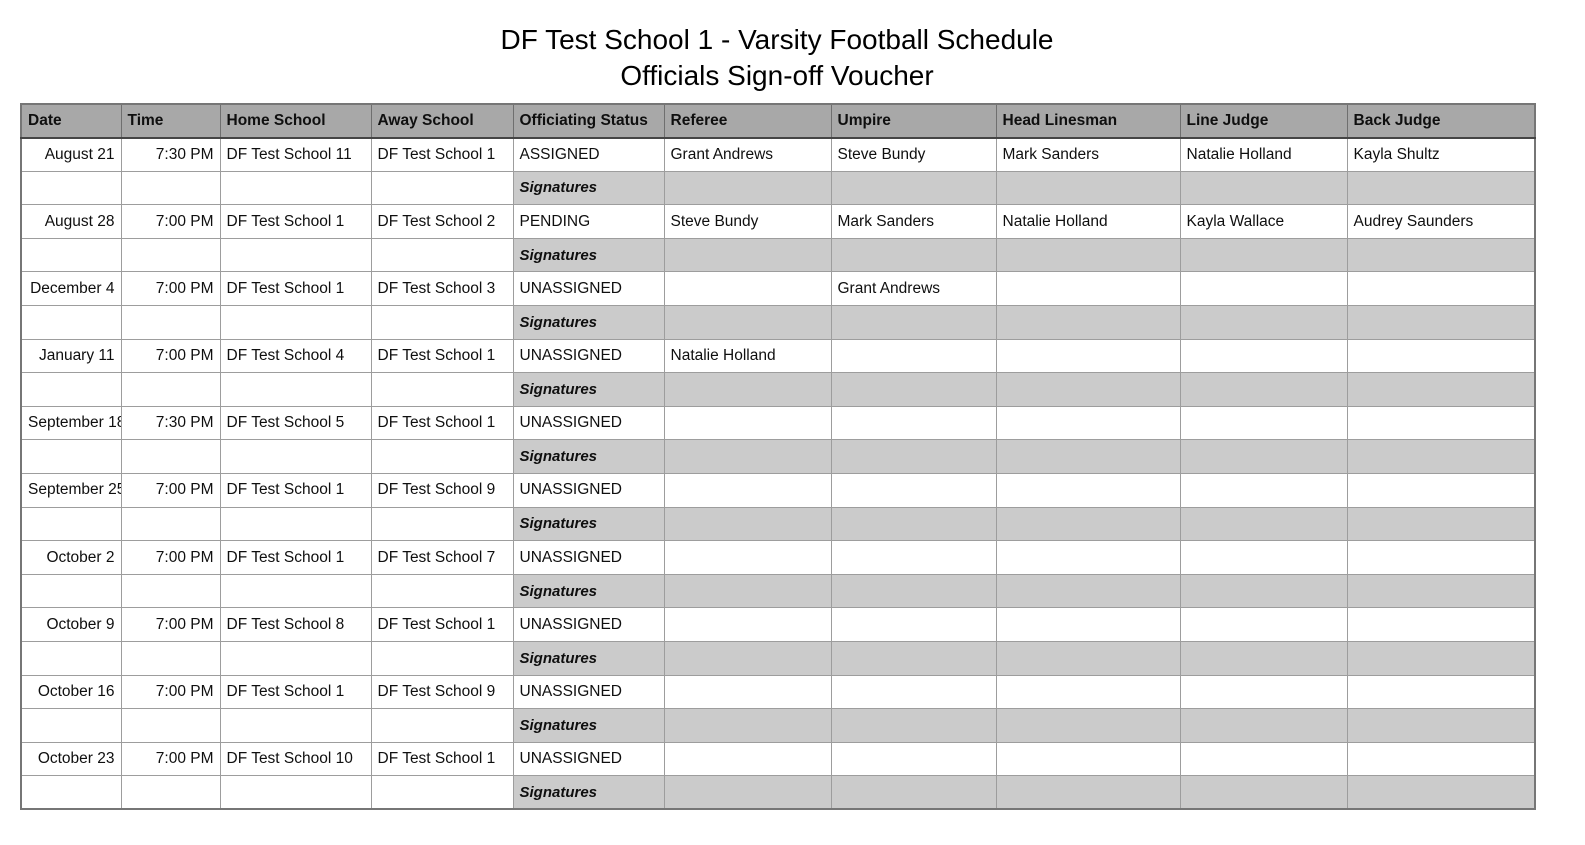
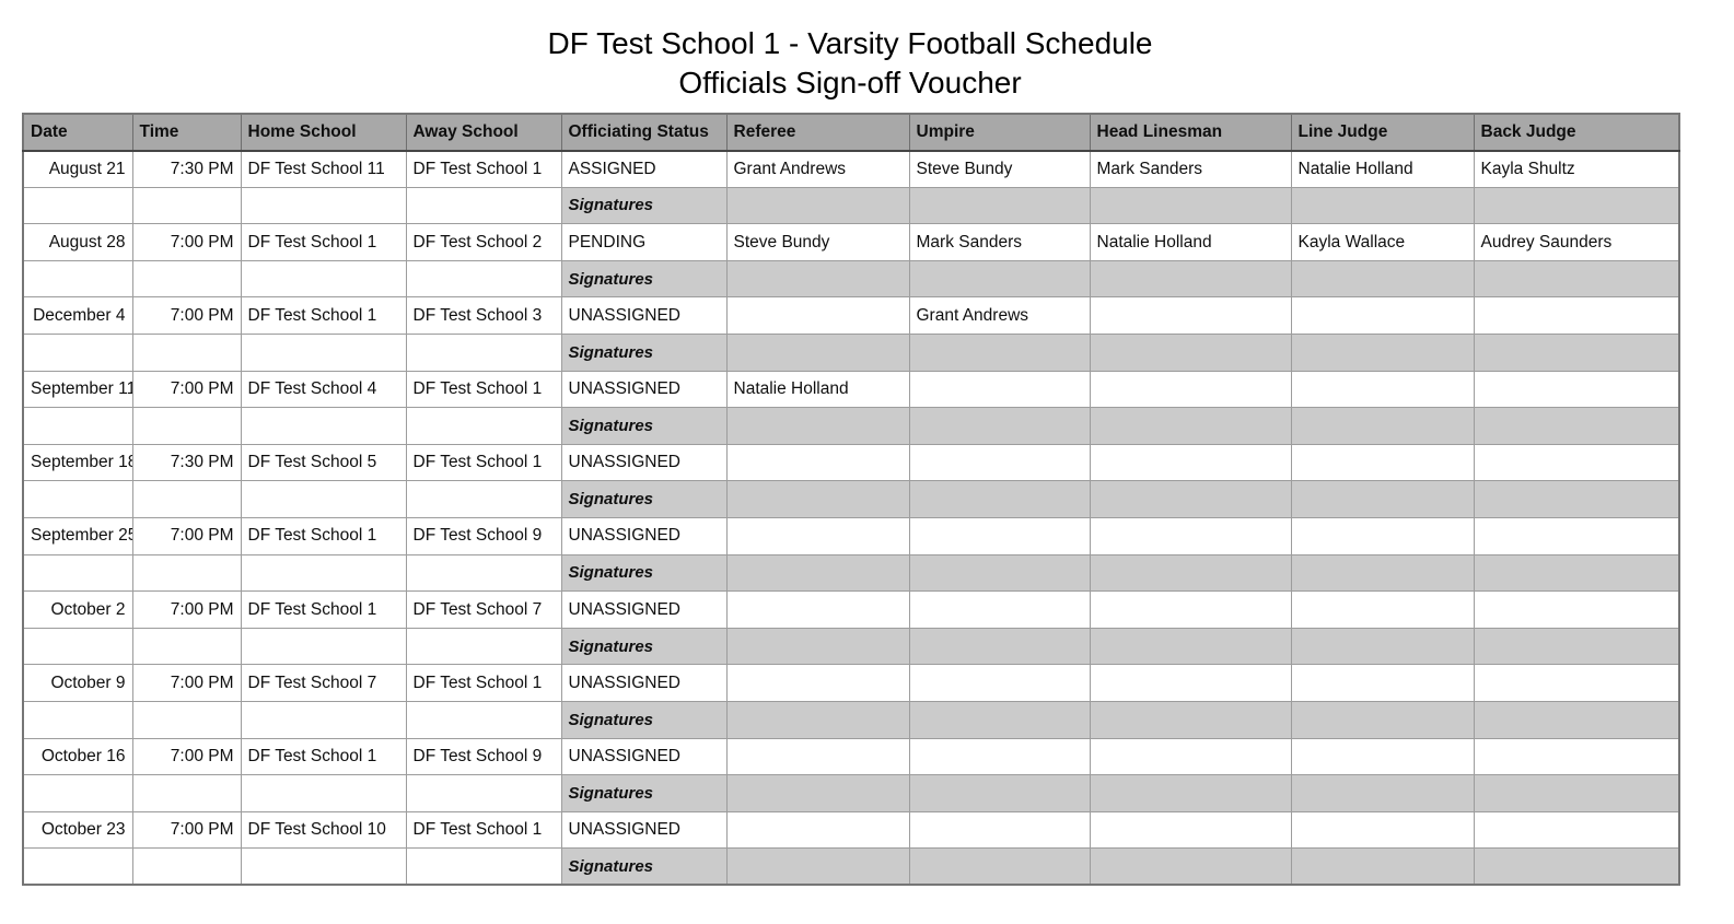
  DF Test School 1 - Varsity Football Schedule
  Officials Sign-off Voucher
  Date	Time	Home School	Away School	Officiating Status	Referee	Umpire	Head Linesman	Line Judge	Back Judge
  August 21	7:30 PM	DF Test School 11	DF Test School 1	ASSIGNED	Grant Andrews	Steve Bundy	Mark Sanders	Natalie Holland	Kayla Shultz
  				Signatures
  August 28	7:00 PM	DF Test School 1	DF Test School 2	PENDING	Steve Bundy	Mark Sanders	Natalie Holland	Kayla Wallace	Audrey Saunders
  				Signatures
  December 4	7:00 PM	DF Test School 1	DF Test School 3	UNASSIGNED		Grant Andrews
  				Signatures
- January 11	7:00 PM	DF Test School 4	DF Test School 1	UNASSIGNED	Natalie Holland
+ September 11	7:00 PM	DF Test School 4	DF Test School 1	UNASSIGNED	Natalie Holland
  				Signatures
  September 1	7:30 PM	DF Test School 5	DF Test School 1	UNASSIGNED
  				Signatures
  September 2	7:00 PM	DF Test School 1	DF Test School 9	UNASSIGNED
  				Signatures
  October 2	7:00 PM	DF Test School 1	DF Test School 7	UNASSIGNED
  				Signatures
- October 9	7:00 PM	DF Test School 8	DF Test School 1	UNASSIGNED
+ October 9	7:00 PM	DF Test School 7	DF Test School 1	UNASSIGNED
  				Signatures
  October 16	7:00 PM	DF Test School 1	DF Test School 9	UNASSIGNED
  				Signatures
  October 23	7:00 PM	DF Test School 10	DF Test School 1	UNASSIGNED
  				Signatures
